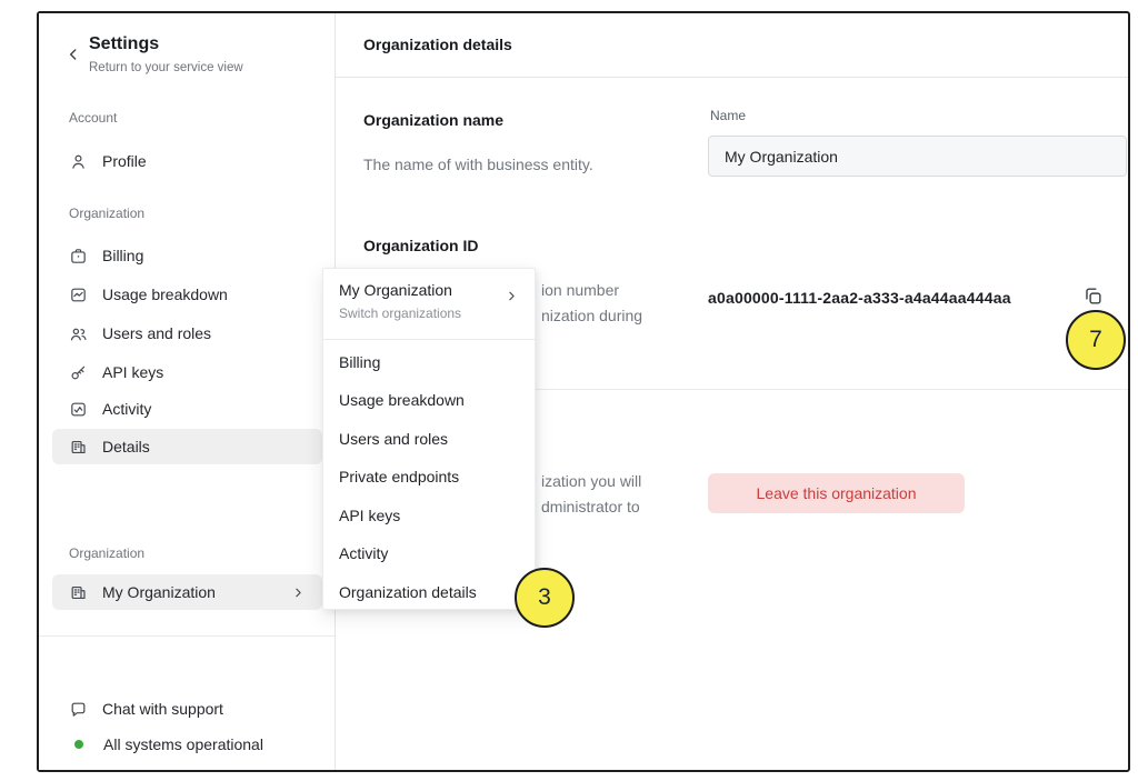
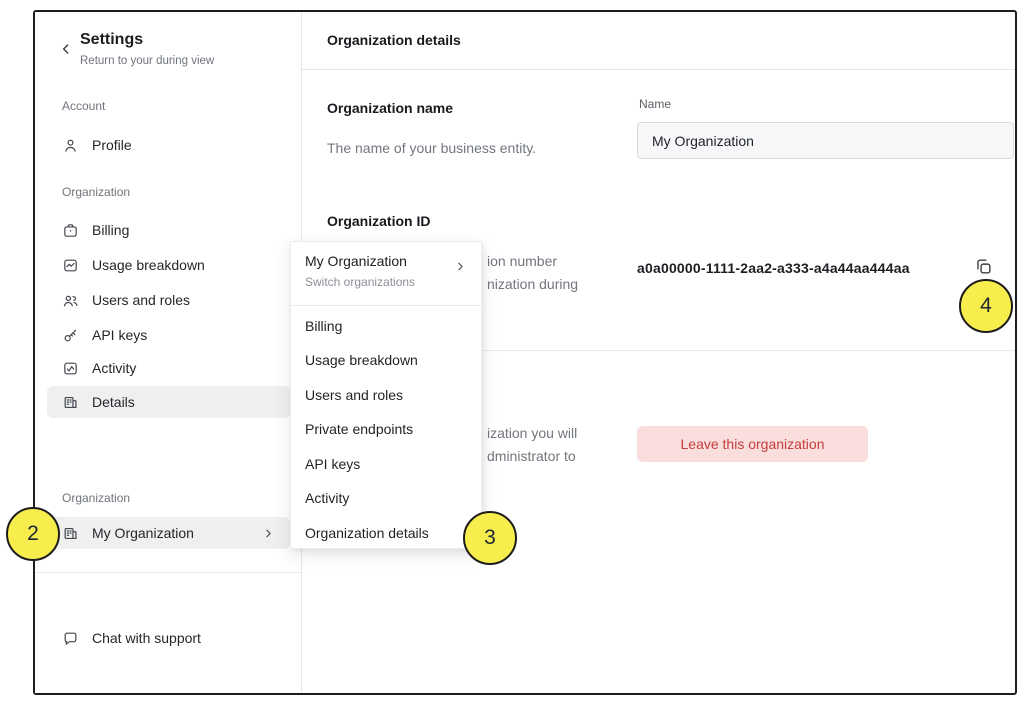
  Settings
- Return to your service view
+ Return to your during view
  Account
  Profile
  Organization
  Billing
  Usage breakdown
  Users and roles
  API keys
  Activity
  Details
  Organization
  My Organization
  Chat with support
- All systems operational
  Organization details
  Organization name
- The name of with business entity.
+ The name of your business entity.
  Name
  My Organization
  Organization ID
  ion number
  nization during
  a0a00000-1111-2aa2-a333-a4a44aa444aa
  ization you will
  dministrator to
  Leave this organization
  My Organization
  Switch organizations
  Billing
  Usage breakdown
  Users and roles
  Private endpoints
  API keys
  Activity
  Organization details
+ 2
  3
- 7
+ 4
